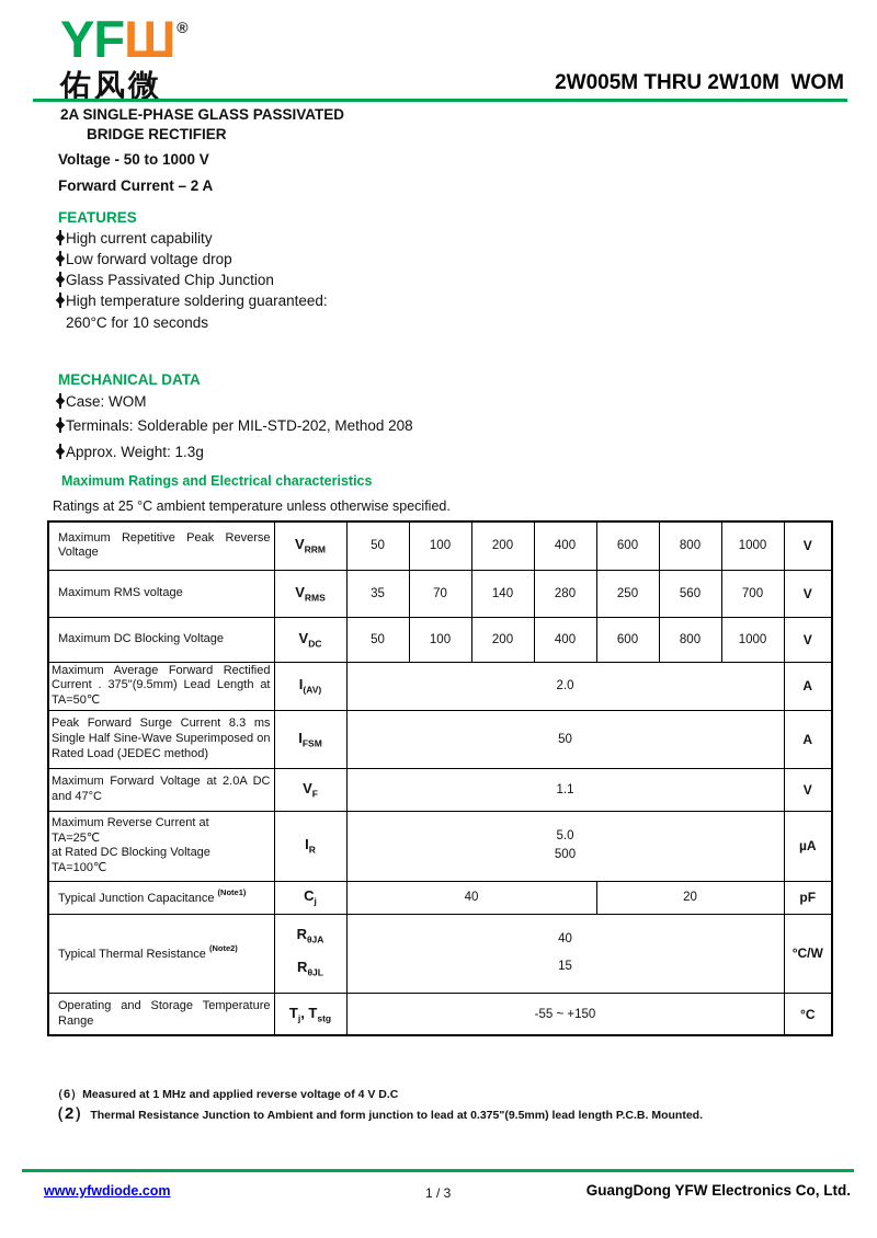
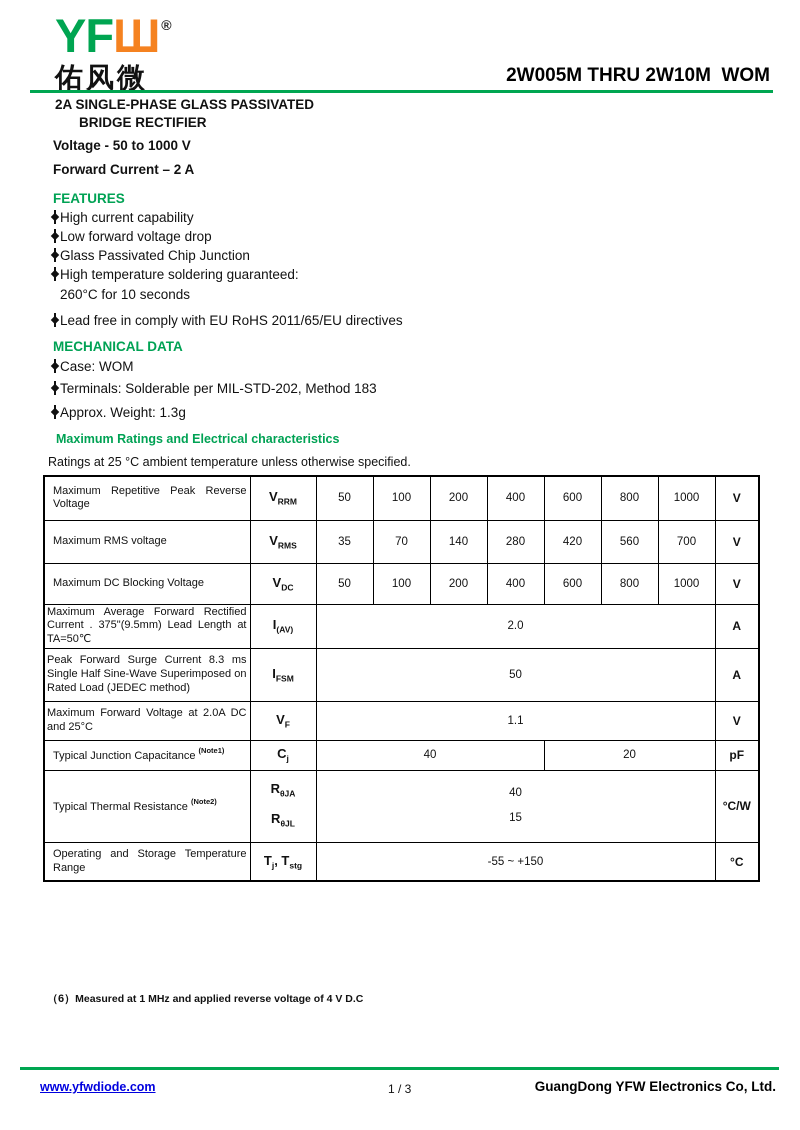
  YFШ ®
  佑风微
  2W005M THRU 2W10M WOM
  2A SINGLE-PHASE GLASS PASSIVATED
  BRIDGE RECTIFIER
  Voltage - 50 to 1000 V
  Forward Current – 2 A
  FEATURES
  High current capability
  Low forward voltage drop
  Glass Passivated Chip Junction
  High temperature soldering guaranteed:
  260°C for 10 seconds
+ Lead free in comply with EU RoHS 2011/65/EU directives
  MECHANICAL DATA
  Case: WOM
- Terminals: Solderable per MIL-STD-202, Method 208
+ Terminals: Solderable per MIL-STD-202, Method 183
  Approx. Weight: 1.3g
  Maximum Ratings and Electrical characteristics
  Ratings at 25 °C ambient temperature unless otherwise specified.
  Maximum Repetitive Peak Reverse Voltage	VRRM	50	100	200	400	600	800	1000	V
- Maximum RMS voltage	VRMS	35	70	140	280	250	560	700	V
+ Maximum RMS voltage	VRMS	35	70	140	280	420	560	700	V
  Maximum DC Blocking Voltage	VDC	50	100	200	400	600	800	1000	V
  Maximum Average Forward Rectified Current . 375"(9.5mm) Lead Length at TA=50℃	I(AV)	2.0	A
  Peak Forward Surge Current 8.3 ms Single Half Sine-Wave Superimposed on Rated Load (JEDEC method)	IFSM	50	A
- Maximum Forward Voltage at 2.0A DC and 47°C	VF	1.1	V
+ Maximum Forward Voltage at 2.0A DC and 25°C	VF	1.1	V
- Maximum Reverse Current at TA=25℃ at Rated DC Blocking Voltage TA=100℃	IR	5.0 500	µA
  Typical Junction Capacitance (Note1)	Cj	40	20	pF
  Typical Thermal Resistance (Note2)	RθJA RθJL	40 15	°C/W
  Operating and Storage Temperature Range	Tj, Tstg	-55 ~ +150	°C
  （6）Measured at 1 MHz and applied reverse voltage of 4 V D.C
- （2）Thermal Resistance Junction to Ambient and form junction to lead at 0.375"(9.5mm) lead length P.C.B. Mounted.
  www.yfwdiode.com
  1 / 3
  GuangDong YFW Electronics Co, Ltd.
